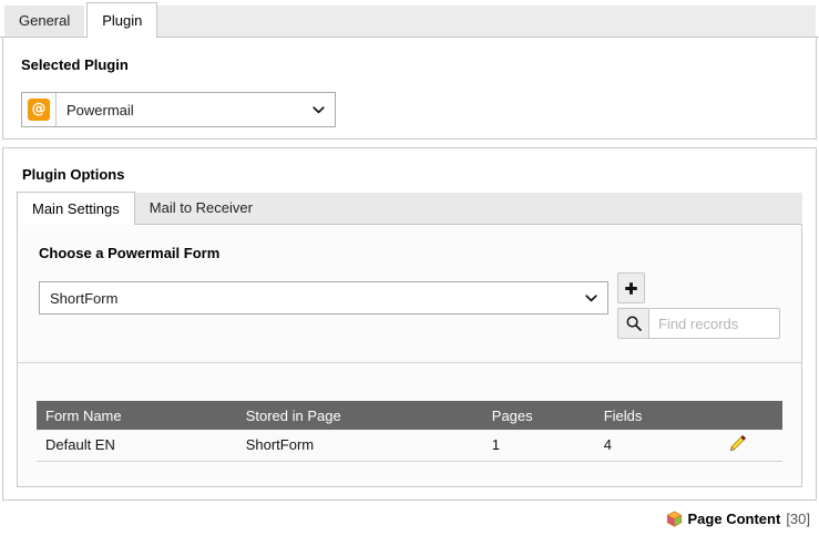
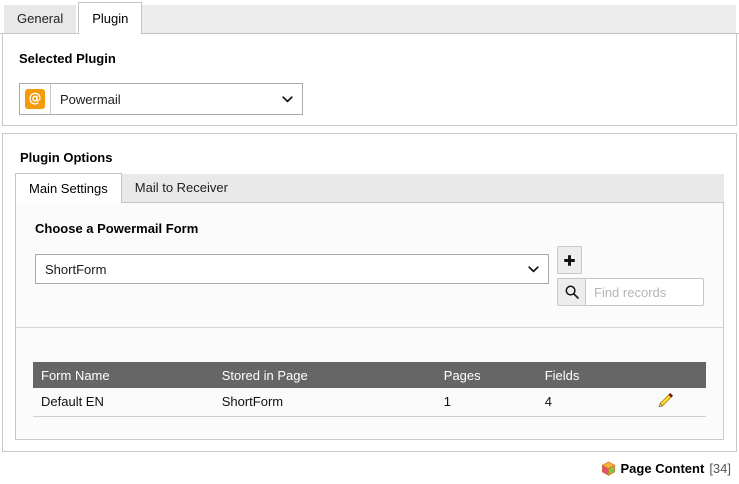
  General
  Plugin
  Selected Plugin
  @
  Powermail
  Plugin Options
  Main Settings
  Mail to Receiver
  Choose a Powermail Form
  ShortForm
  Find records
  Form Name	Stored in Page	Pages	Fields
  Default EN	ShortForm	1	4
  Page Content
- [30]
+ [34]
